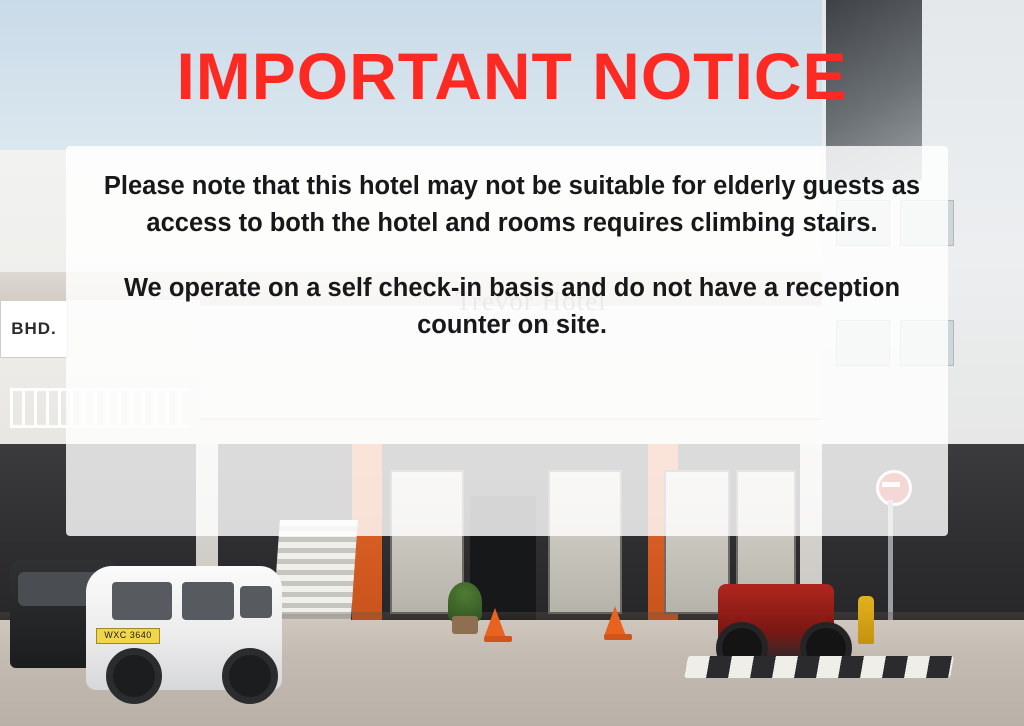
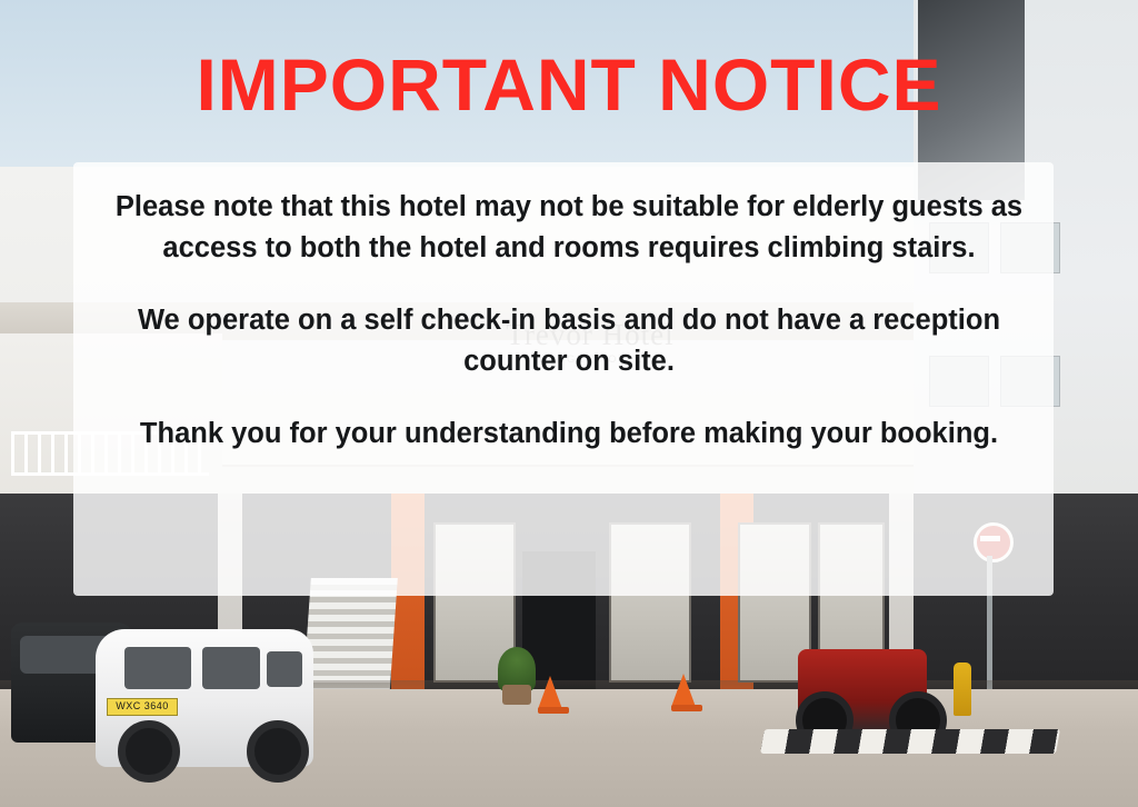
- BHD.
  Trevor Hotel
  BUDGET HOTEL
  WXC 3640
  IMPORTANT NOTICE
  Please note that this hotel may not be suitable for elderly guests as access to both the hotel and rooms requires climbing stairs.
  We operate on a self check-in basis and do not have a reception counter on site.
+ Thank you for your understanding before making your booking.
